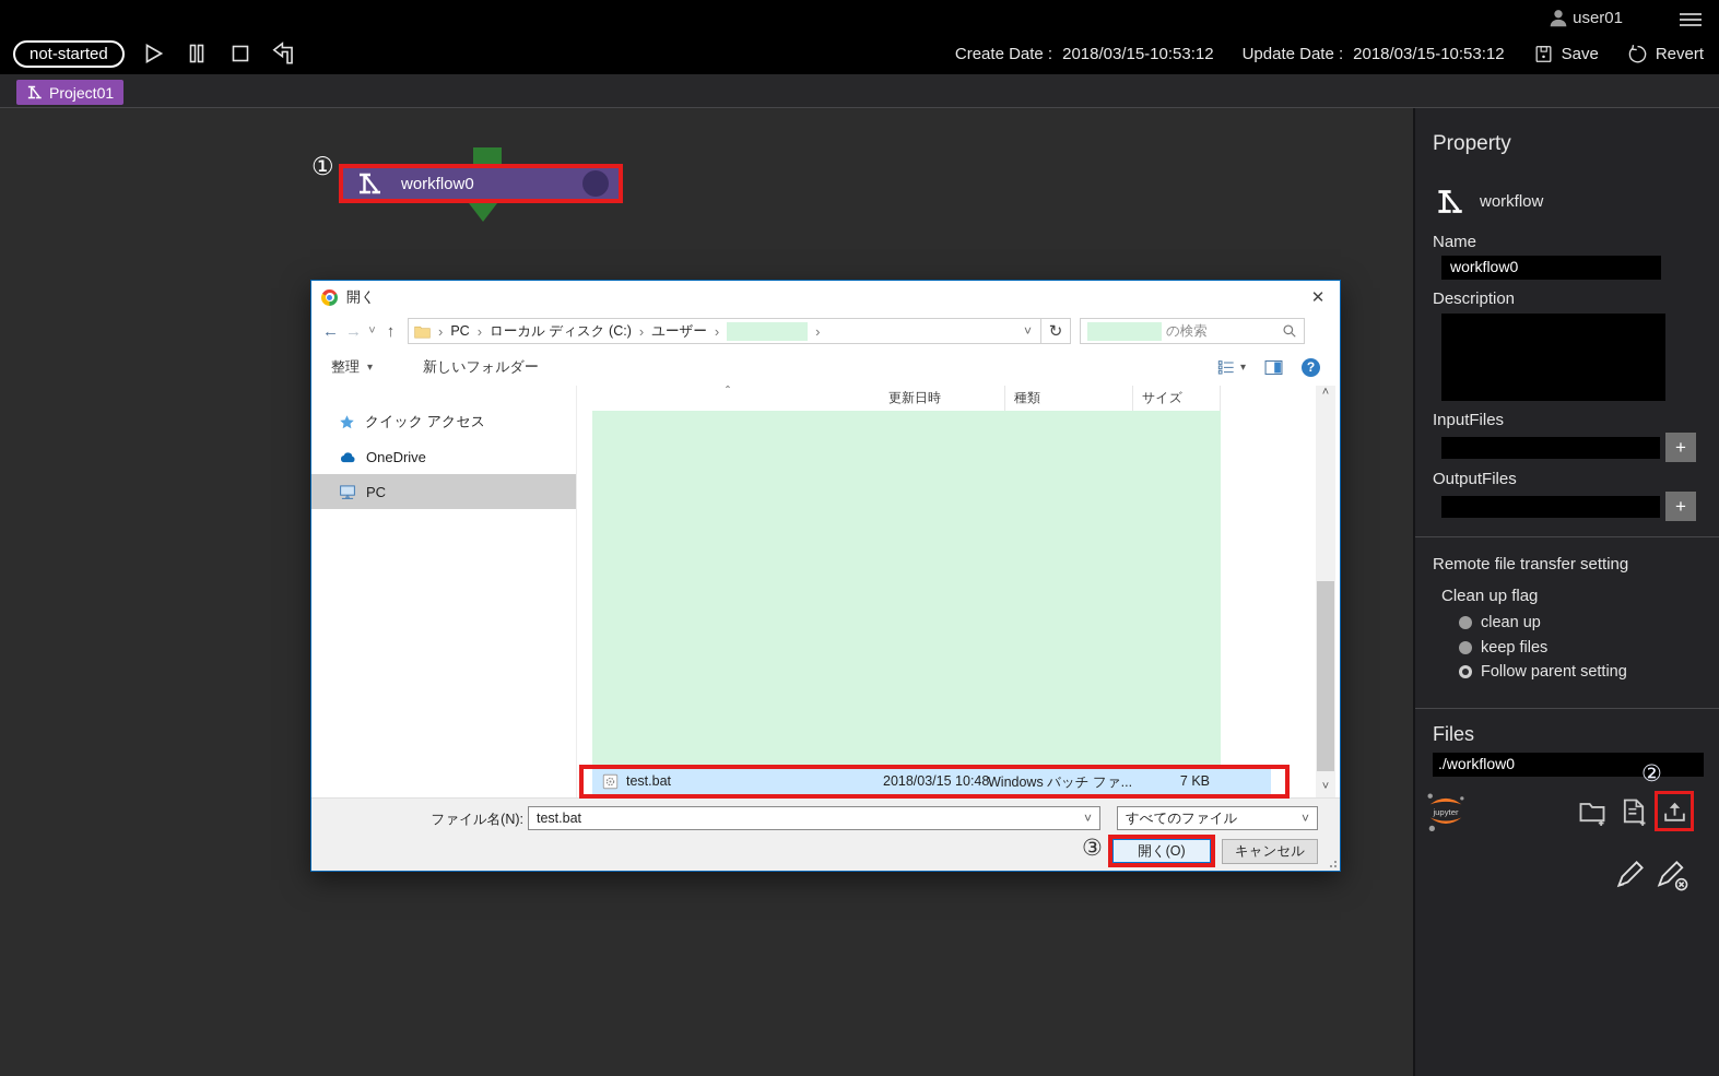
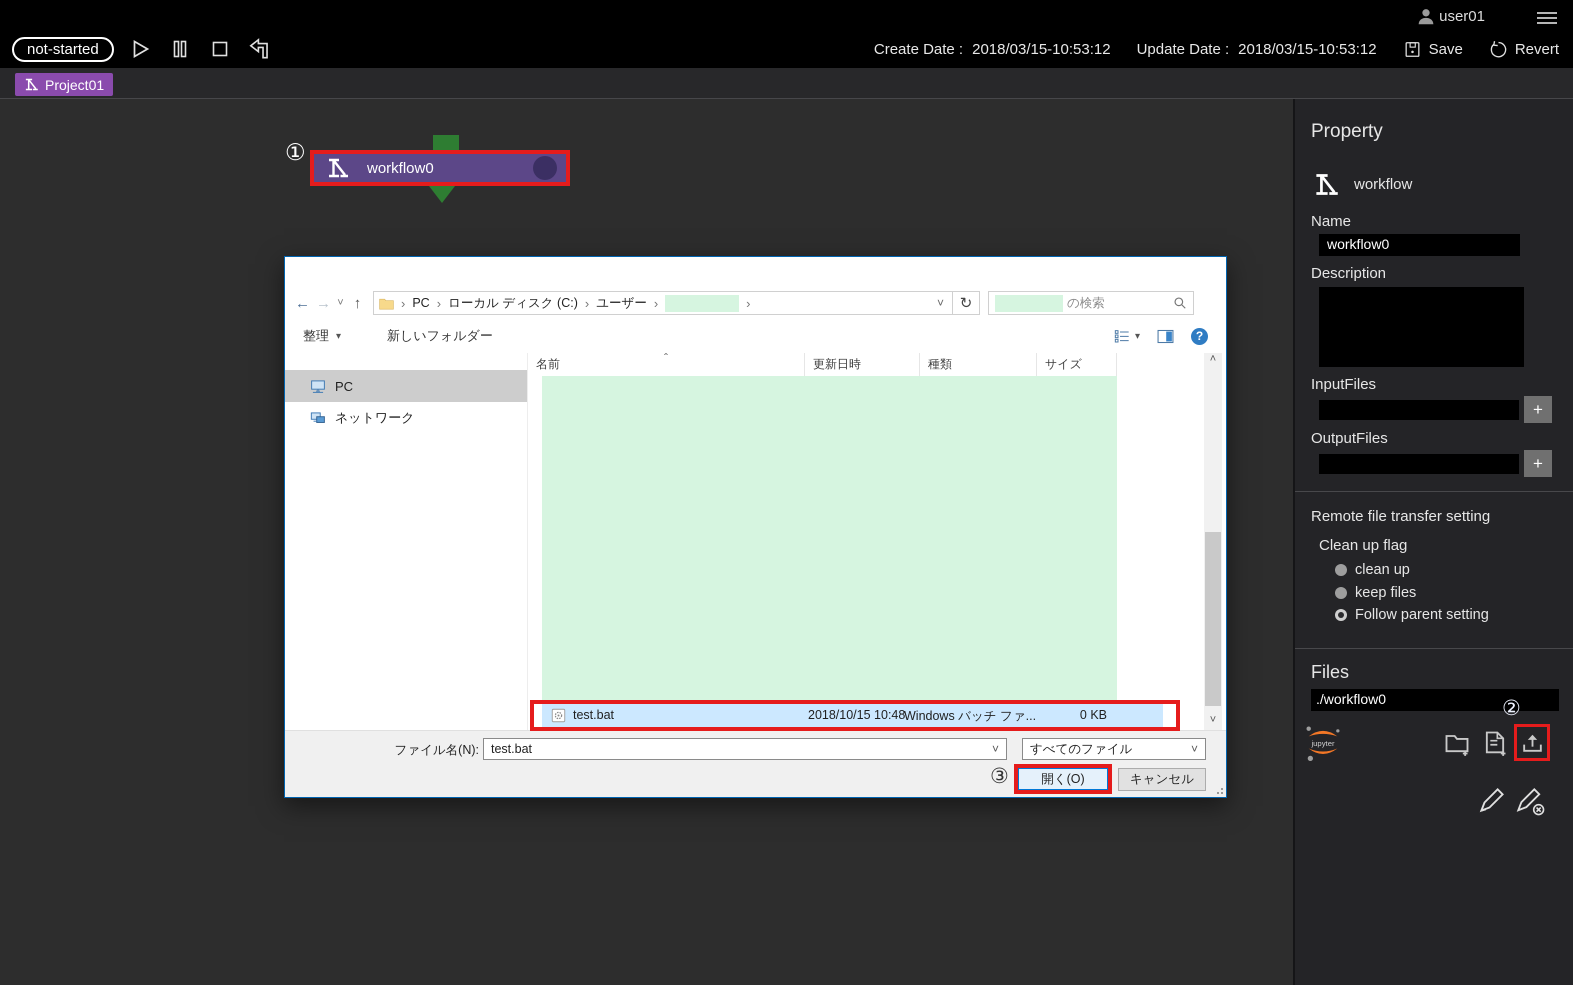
  user01
  not-started
  Create Date :
  2018/03/15-10:53:12
  Update Date :
  2018/03/15-10:53:12
  Save
  Revert
  Project01
  ①
  workflow0
- 開く
- ✕
  ←
  →
  ˅
  ↑
  ›
  PC
  ›
  ローカル ディスク (C:)
  ›
  ユーザー
  ›
  ›
  ˅
  ↻
  の検索
  整理
  ▾
  新しいフォルダー
  ▾
  ?
- クイック アクセス
- OneDrive
  PC
+ ネットワーク
+ 名前
  ˆ
  更新日時
  種類
  サイズ
  test.bat
- 2018/03/15 10:48
+ 2018/10/15 10:48
  Windows バッチ ファ...
- 7 KB
+ 0 KB
  ˄
  ˅
  ファイル名(N):
  test.bat
  ˅
  すべてのファイル
  ˅
  ③
  開く(O)
  キャンセル
  Property
  workflow
  Name
  workflow0
  Description
  InputFiles
  +
  OutputFiles
  +
  Remote file transfer setting
  Clean up flag
  clean up
  keep files
  Follow parent setting
  Files
  ./workflow0
  ②
  jupyter
